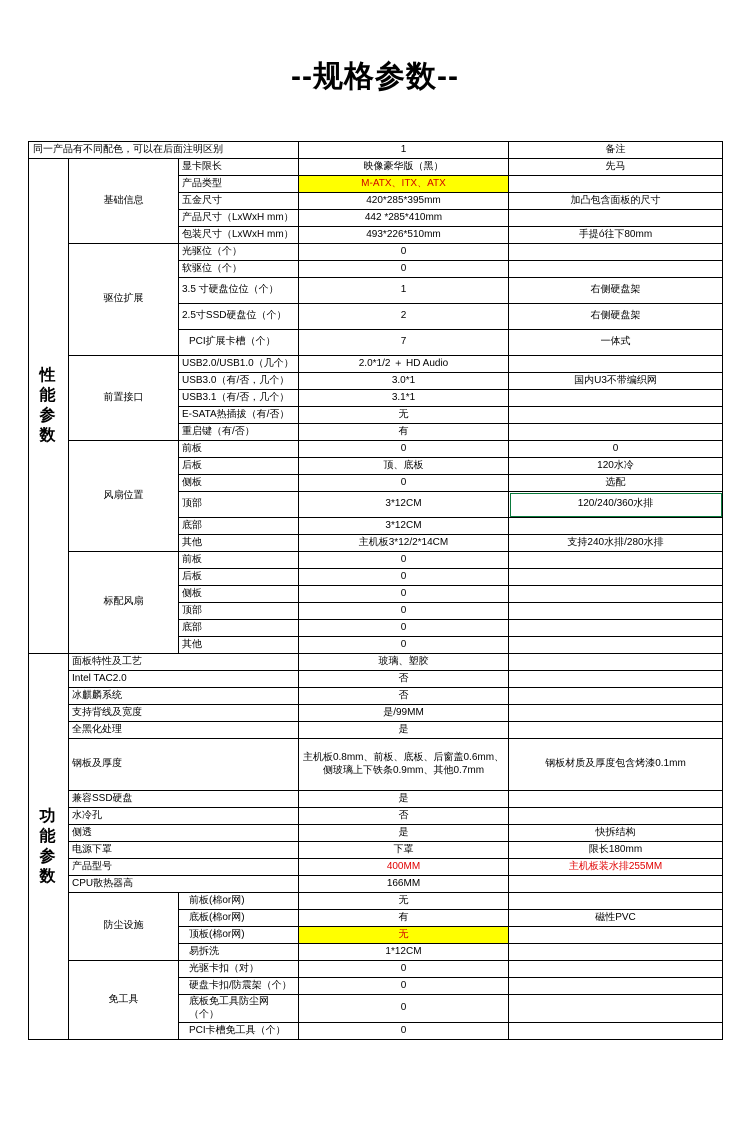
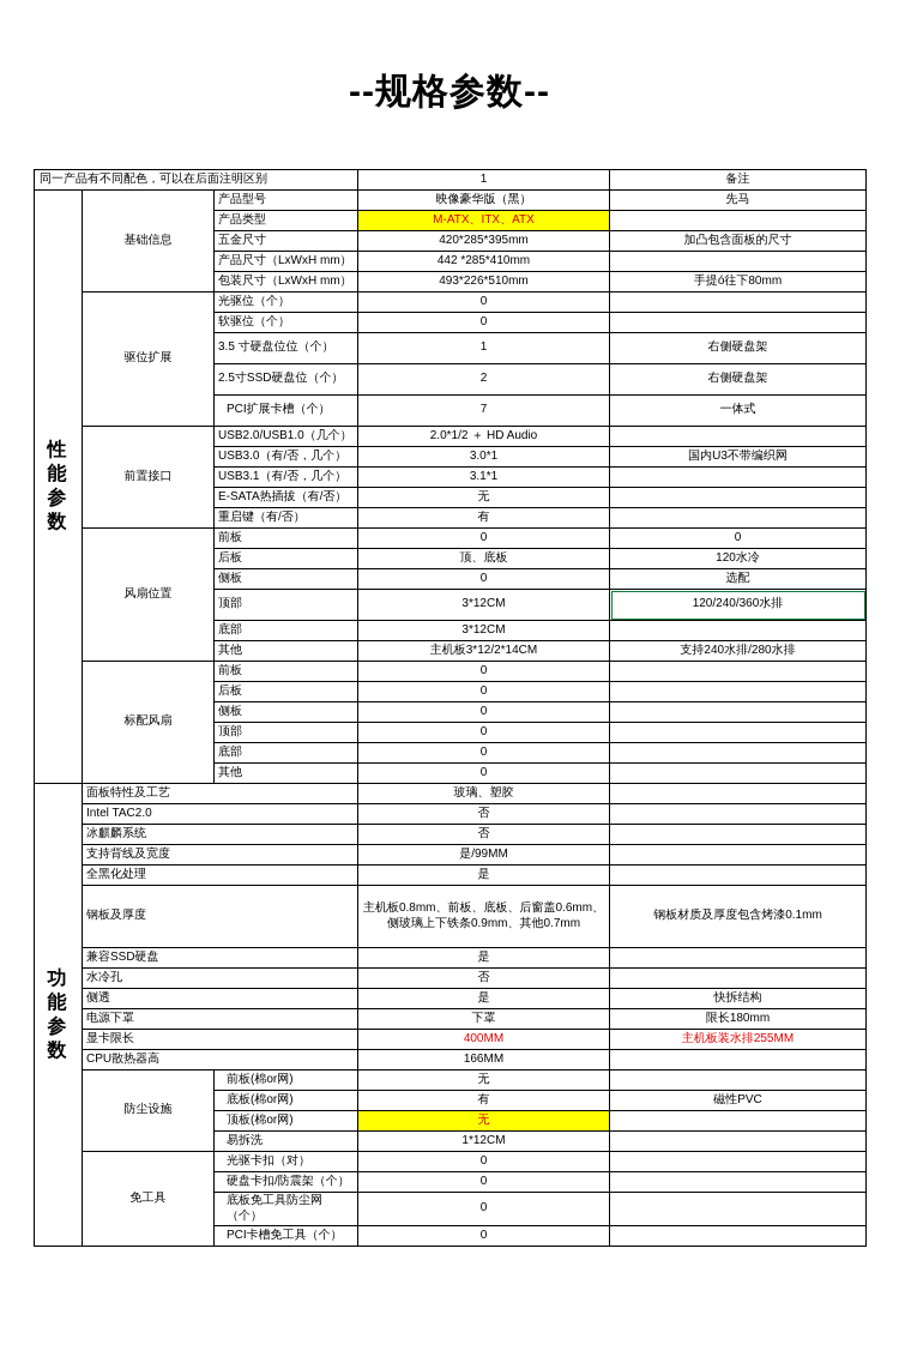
  --规格参数--
  同一产品有不同配色，可以在后面注明区别	1	备注
- 性能参数	基础信息	显卡限长	映像豪华版（黑）	先马
+ 性能参数	基础信息	产品型号	映像豪华版（黑）	先马
  产品类型	M-ATX、ITX、ATX
  五金尺寸	420*285*395mm	加凸包含面板的尺寸
  产品尺寸（LxWxH mm）	442 *285*410mm
  包装尺寸（LxWxH mm）	493*226*510mm	手提ó往下80mm
  驱位扩展	光驱位（个）	0
  软驱位（个）	0
  3.5 寸硬盘位位（个）	1	右侧硬盘架
  2.5寸SSD硬盘位（个）	2	右侧硬盘架
  PCI扩展卡槽（个）	7	一体式
  前置接口	USB2.0/USB1.0（几个）	2.0*1/2 ＋ HD Audio
  USB3.0（有/否，几个）	3.0*1	国内U3不带编织网
  USB3.1（有/否，几个）	3.1*1
  E-SATA热插拔（有/否）	无
  重启键（有/否）	有
  风扇位置	前板	0	0
  后板	顶、底板	120水冷
  侧板	0	选配
  顶部	3*12CM	120/240/360水排
  底部	3*12CM
  其他	主机板3*12/2*14CM	支持240水排/280水排
  标配风扇	前板	0
  后板	0
  侧板	0
  顶部	0
  底部	0
  其他	0
  功能参数	面板特性及工艺	玻璃、塑胶
  Intel TAC2.0	否
  冰麒麟系统	否
  支持背线及宽度	是/99MM
  全黑化处理	是
  钢板及厚度	主机板0.8mm、前板、底板、后窗盖0.6mm、侧玻璃上下铁条0.9mm、其他0.7mm	钢板材质及厚度包含烤漆0.1mm
  兼容SSD硬盘	是
  水冷孔	否
  侧透	是	快拆结构
  电源下罩	下罩	限长180mm
- 产品型号	400MM	主机板装水排255MM
+ 显卡限长	400MM	主机板装水排255MM
  CPU散热器高	166MM
  防尘设施	前板(棉or网)	无
  底板(棉or网)	有	磁性PVC
  顶板(棉or网)	无
  易拆洗	1*12CM
  免工具	光驱卡扣（对）	0
  硬盘卡扣/防震架（个）	0
  底板免工具防尘网（个）	0
  PCI卡槽免工具（个）	0
